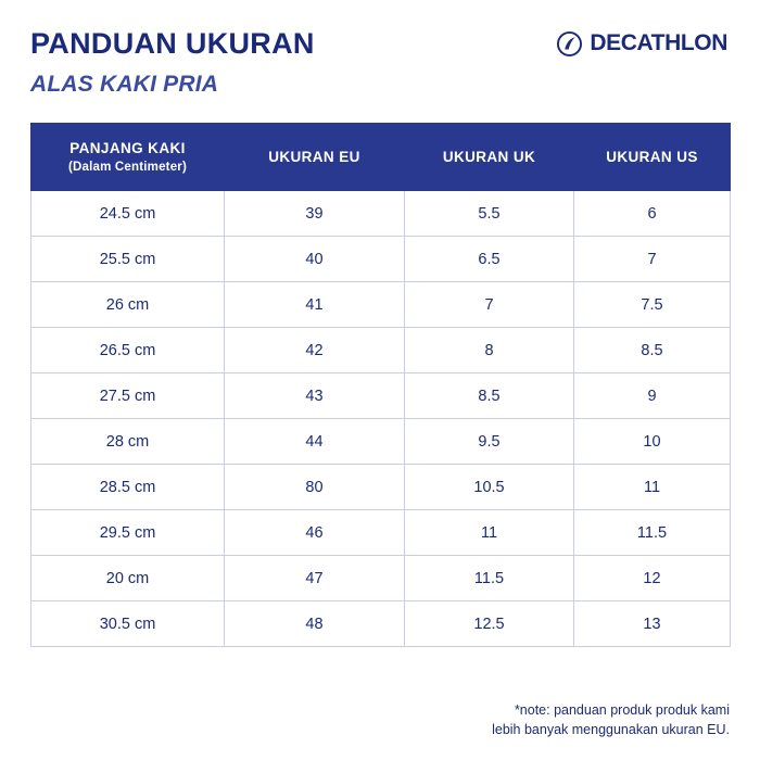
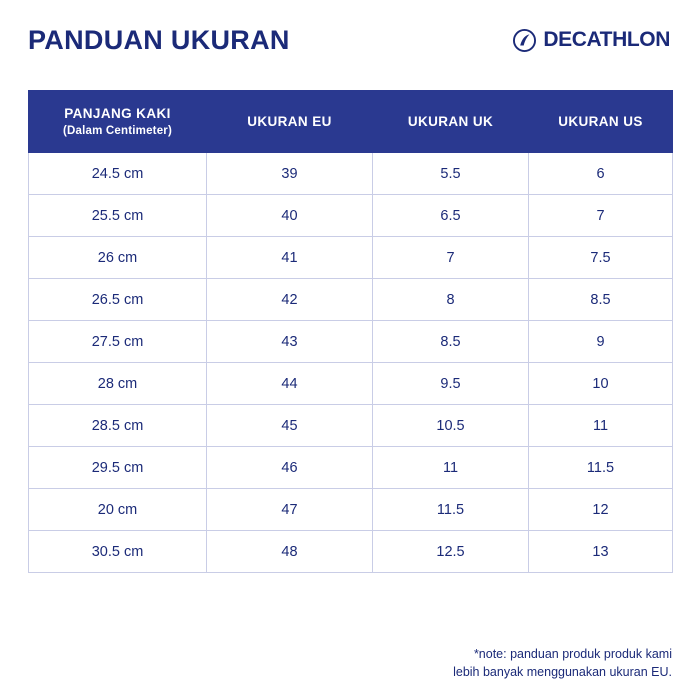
  PANDUAN UKURAN
- ALAS KAKI PRIA
  DECATHLON
  PANJANG KAKI (Dalam Centimeter)	UKURAN EU	UKURAN UK	UKURAN US
  24.5 cm	39	5.5	6
  25.5 cm	40	6.5	7
  26 cm	41	7	7.5
  26.5 cm	42	8	8.5
  27.5 cm	43	8.5	9
  28 cm	44	9.5	10
- 28.5 cm	80	10.5	11
+ 28.5 cm	45	10.5	11
  29.5 cm	46	11	11.5
  20 cm	47	11.5	12
  30.5 cm	48	12.5	13
  *note: panduan produk produk kami
  lebih banyak menggunakan ukuran EU.
